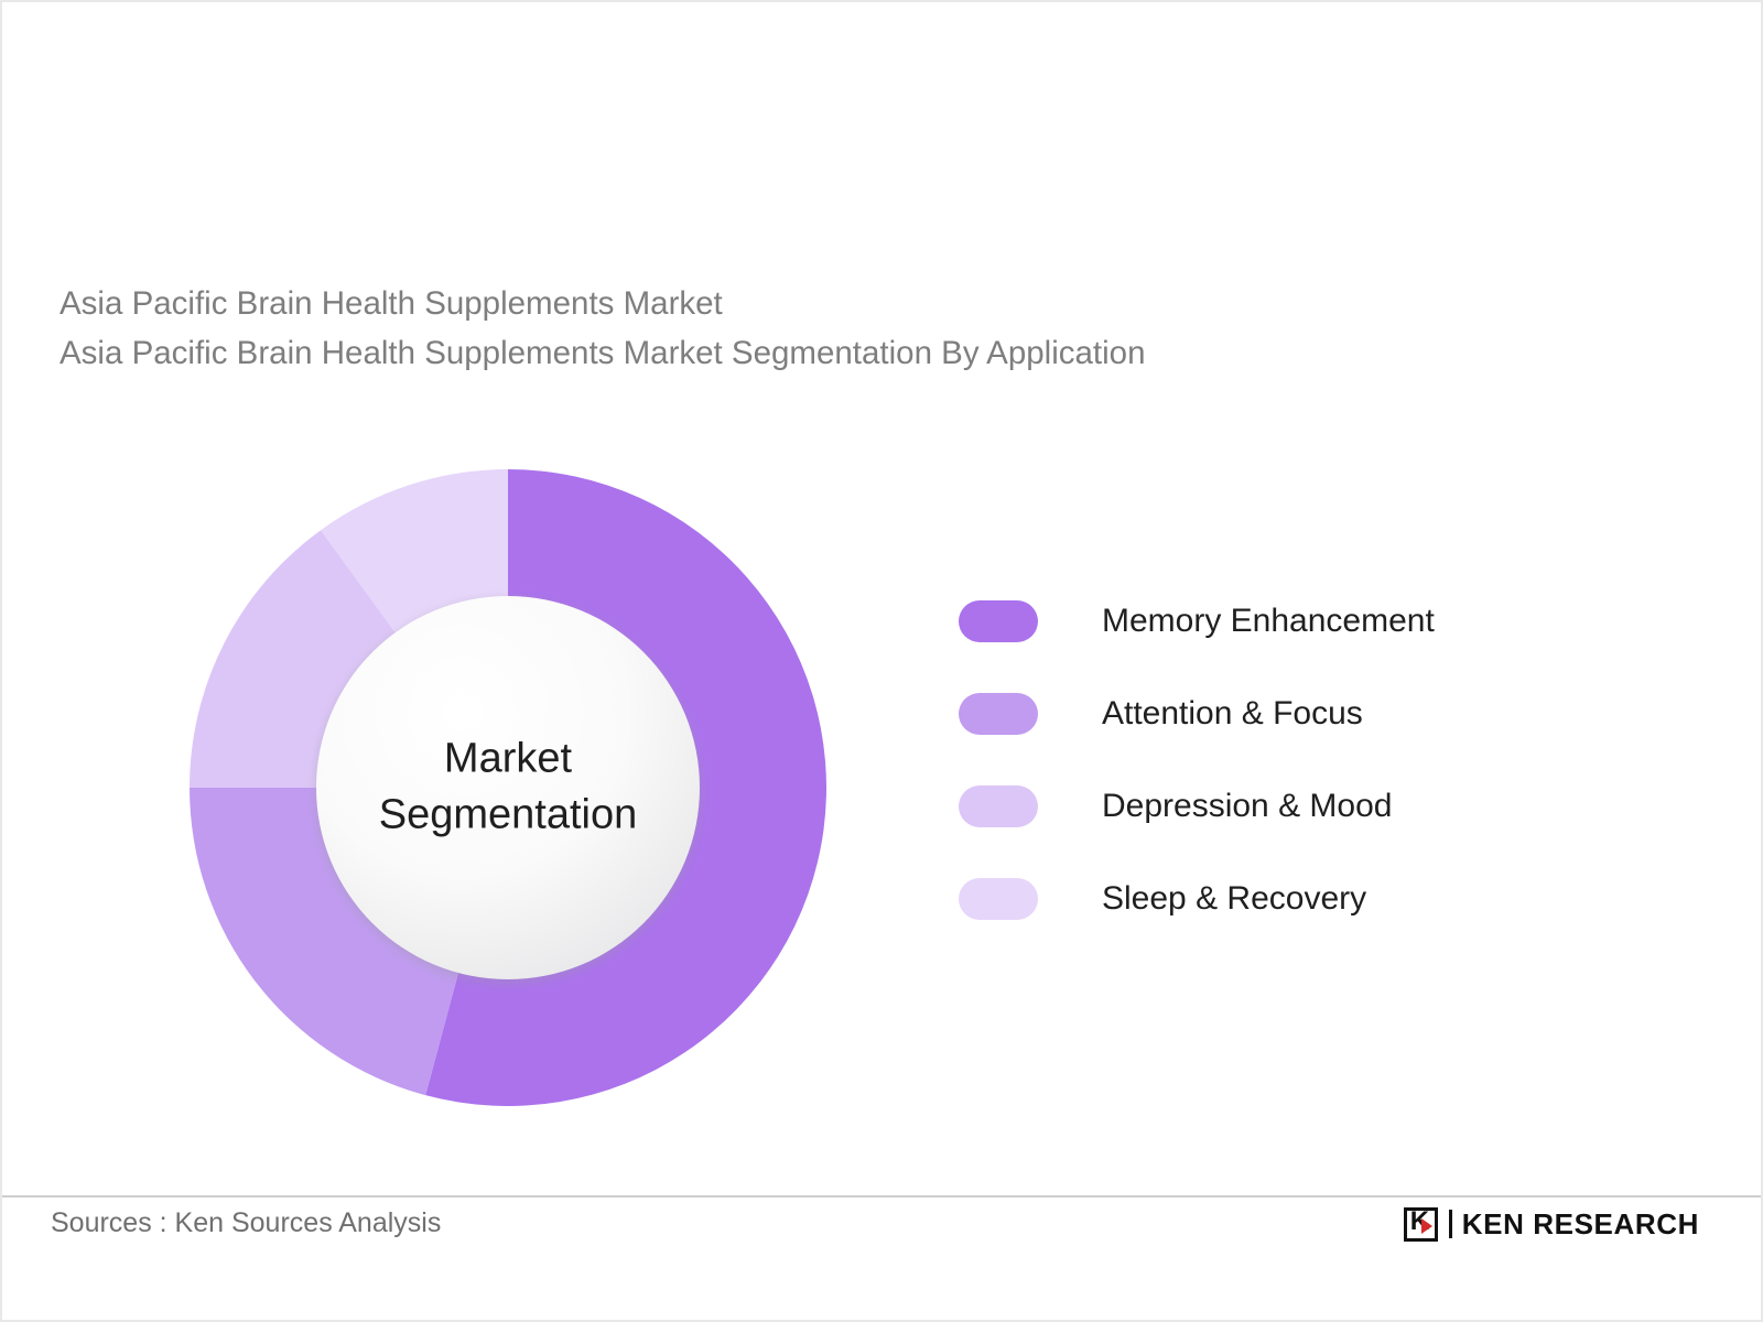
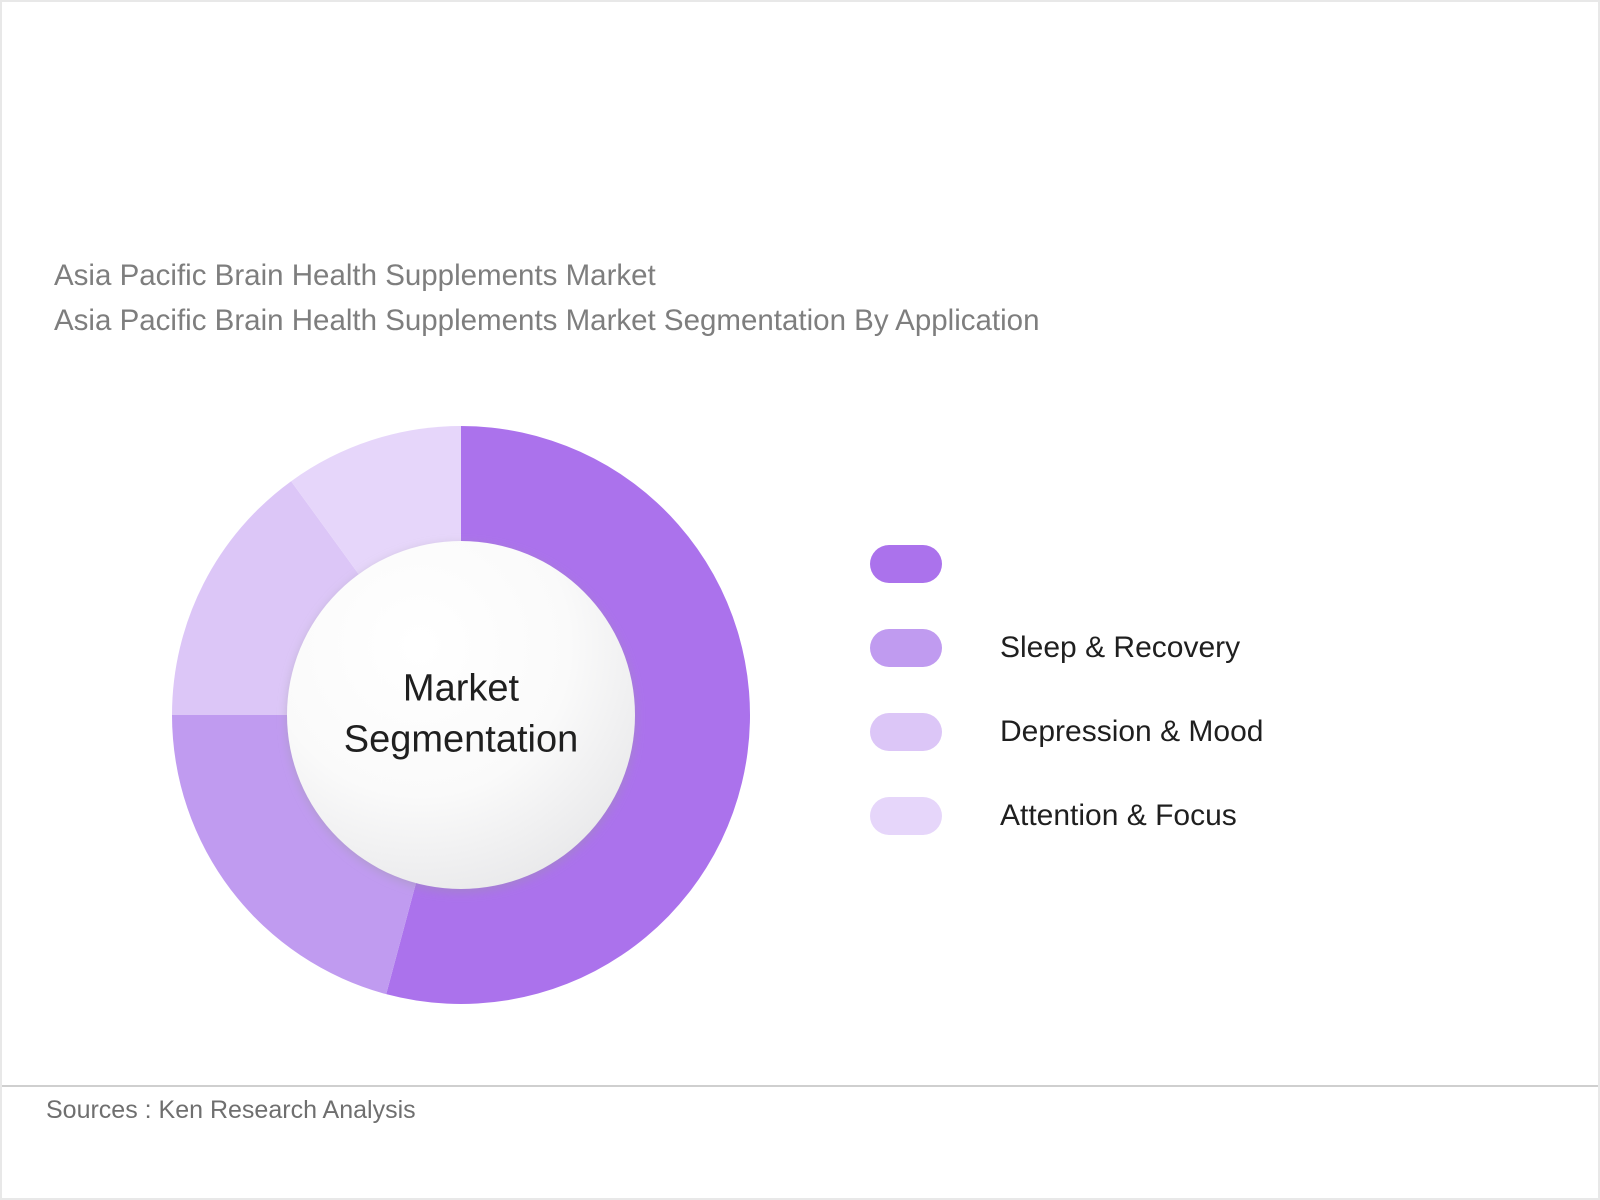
  Asia Pacific Brain Health Supplements Market
  Asia Pacific Brain Health Supplements Market Segmentation By Application
  Market Segmentation
- Memory Enhancement
- Attention & Focus
+ Sleep & Recovery
  Depression & Mood
- Sleep & Recovery
+ Attention & Focus
- Sources : Ken Sources Analysis
+ Sources : Ken Research Analysis
- K
- KEN RESEARCH
